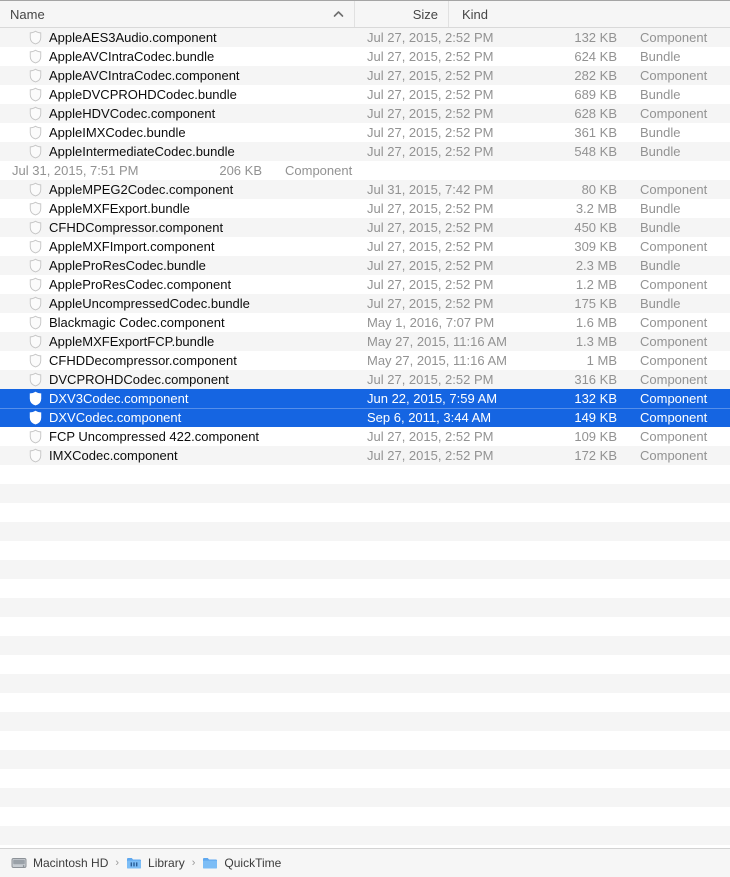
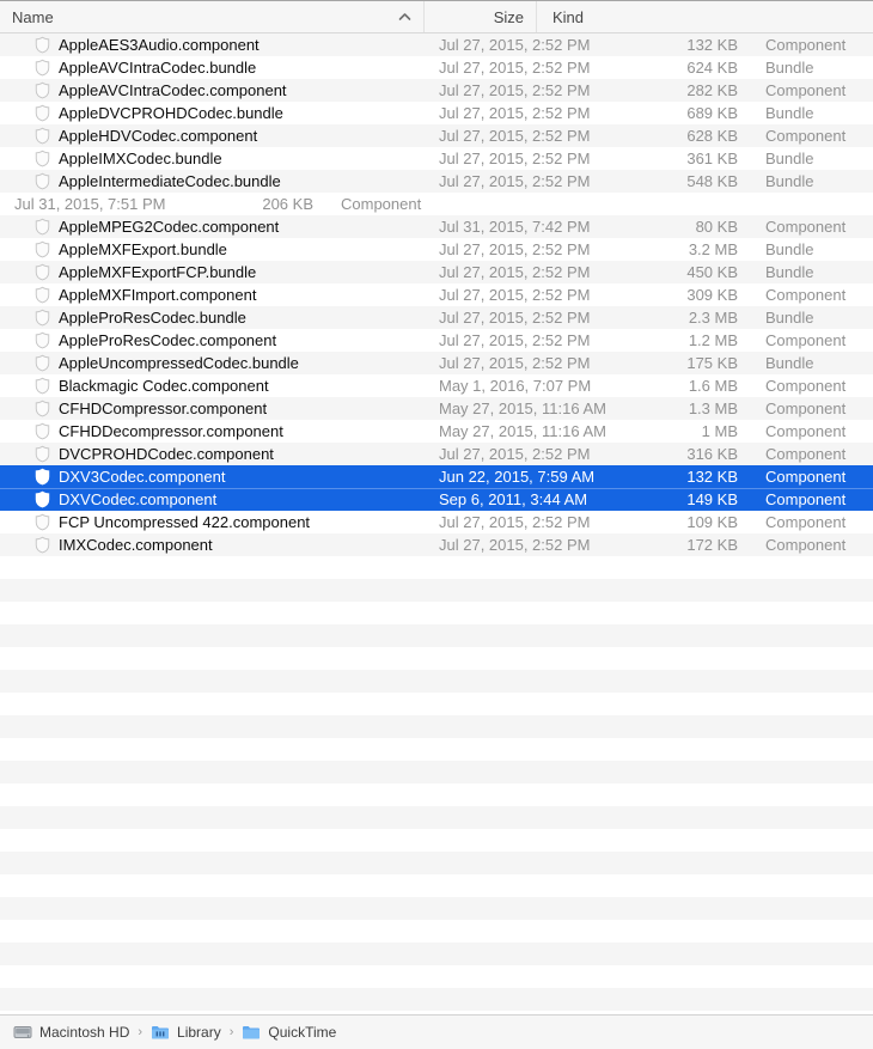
  Name
  Size
  Kind
  AppleAES3Audio.component
  Jul 27, 2015, 2:52 PM
  132 KB
  Component
  AppleAVCIntraCodec.bundle
  Jul 27, 2015, 2:52 PM
  624 KB
  Bundle
  AppleAVCIntraCodec.component
  Jul 27, 2015, 2:52 PM
  282 KB
  Component
  AppleDVCPROHDCodec.bundle
  Jul 27, 2015, 2:52 PM
  689 KB
  Bundle
  AppleHDVCodec.component
  Jul 27, 2015, 2:52 PM
  628 KB
  Component
  AppleIMXCodec.bundle
  Jul 27, 2015, 2:52 PM
  361 KB
  Bundle
  AppleIntermediateCodec.bundle
  Jul 27, 2015, 2:52 PM
  548 KB
  Bundle
  Jul 31, 2015, 7:51 PM
  206 KB
  Component
  AppleMPEG2Codec.component
  Jul 31, 2015, 7:42 PM
  80 KB
  Component
  AppleMXFExport.bundle
  Jul 27, 2015, 2:52 PM
  3.2 MB
  Bundle
- CFHDCompressor.component
+ AppleMXFExportFCP.bundle
  Jul 27, 2015, 2:52 PM
  450 KB
  Bundle
  AppleMXFImport.component
  Jul 27, 2015, 2:52 PM
  309 KB
  Component
  AppleProResCodec.bundle
  Jul 27, 2015, 2:52 PM
  2.3 MB
  Bundle
  AppleProResCodec.component
  Jul 27, 2015, 2:52 PM
  1.2 MB
  Component
  AppleUncompressedCodec.bundle
  Jul 27, 2015, 2:52 PM
  175 KB
  Bundle
  Blackmagic Codec.component
  May 1, 2016, 7:07 PM
  1.6 MB
  Component
- AppleMXFExportFCP.bundle
+ CFHDCompressor.component
  May 27, 2015, 11:16 AM
  1.3 MB
  Component
  CFHDDecompressor.component
  May 27, 2015, 11:16 AM
  1 MB
  Component
  DVCPROHDCodec.component
  Jul 27, 2015, 2:52 PM
  316 KB
  Component
  DXV3Codec.component
  Jun 22, 2015, 7:59 AM
  132 KB
  Component
  DXVCodec.component
  Sep 6, 2011, 3:44 AM
  149 KB
  Component
  FCP Uncompressed 422.component
  Jul 27, 2015, 2:52 PM
  109 KB
  Component
  IMXCodec.component
  Jul 27, 2015, 2:52 PM
  172 KB
  Component
  Macintosh HD
  ›
  Library
  ›
  QuickTime
